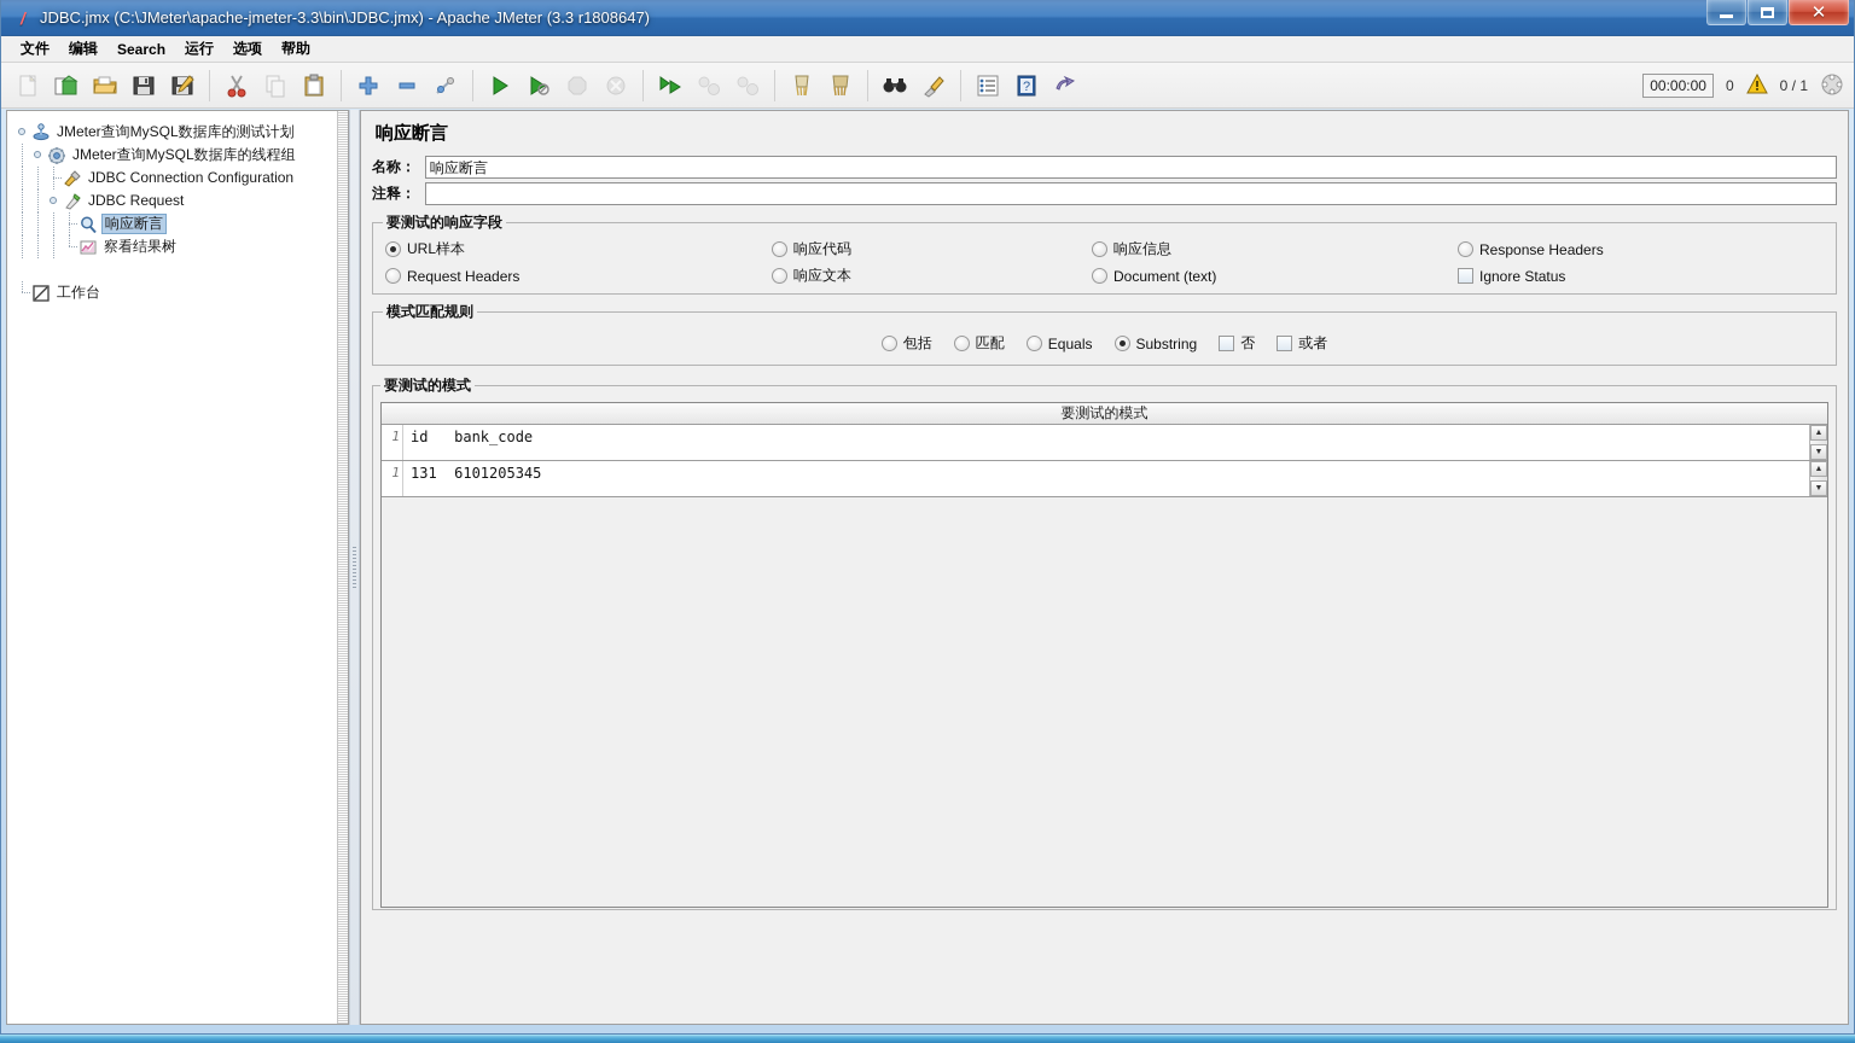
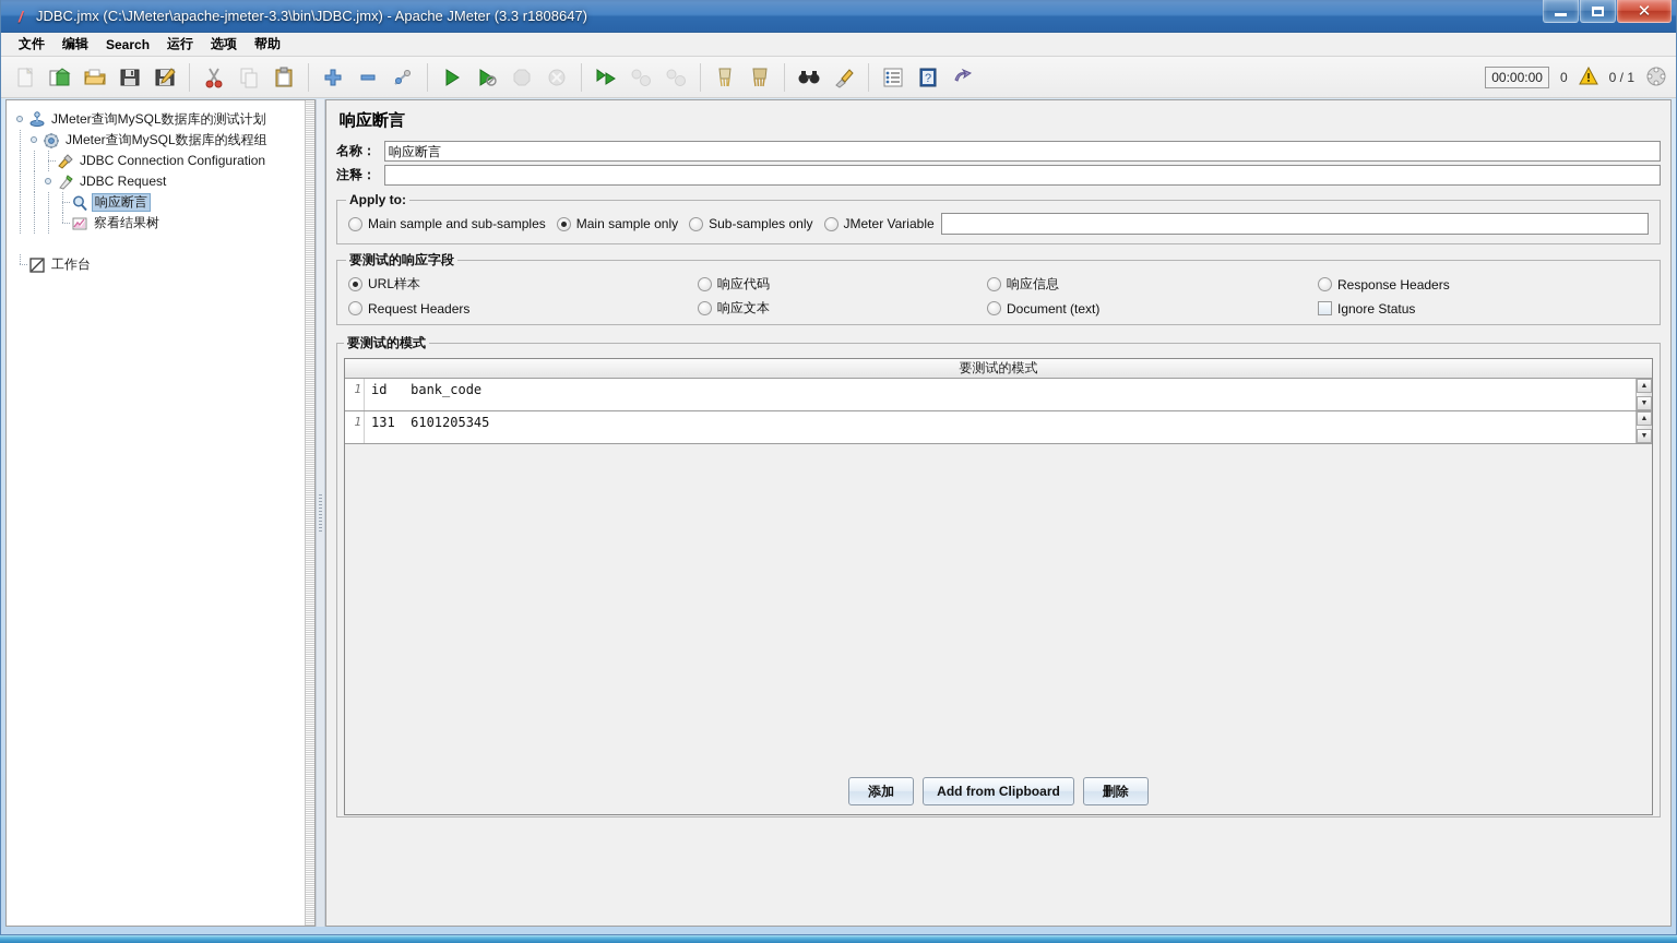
  /
  JDBC.jmx (C:\JMeter\apache-jmeter-3.3\bin\JDBC.jmx) - Apache JMeter (3.3 r1808647)
  ✕
  文件
  编辑
  Search
  运行
  选项
  帮助
  ?
  00:00:00
  0
  0 / 1
  JMeter查询MySQL数据库的测试计划
  JMeter查询MySQL数据库的线程组
  JDBC Connection Configuration
  JDBC Request
  响应断言
  察看结果树
  工作台
  响应断言
  名称：
  响应断言
  注释：
+ Apply to:
+ Main sample and sub-samples
+ Main sample only
+ Sub-samples only
+ JMeter Variable
  要测试的响应字段
  URL样本
  响应代码
  响应信息
  Response Headers
  Request Headers
  响应文本
  Document (text)
  Ignore Status
- 模式匹配规则
- 包括
- 匹配
- Equals
- Substring
- 否
- 或者
  要测试的模式
  要测试的模式
  1
  id bank_code
  1
  131 6101205345
+ 添加
+ Add from Clipboard
+ 删除
